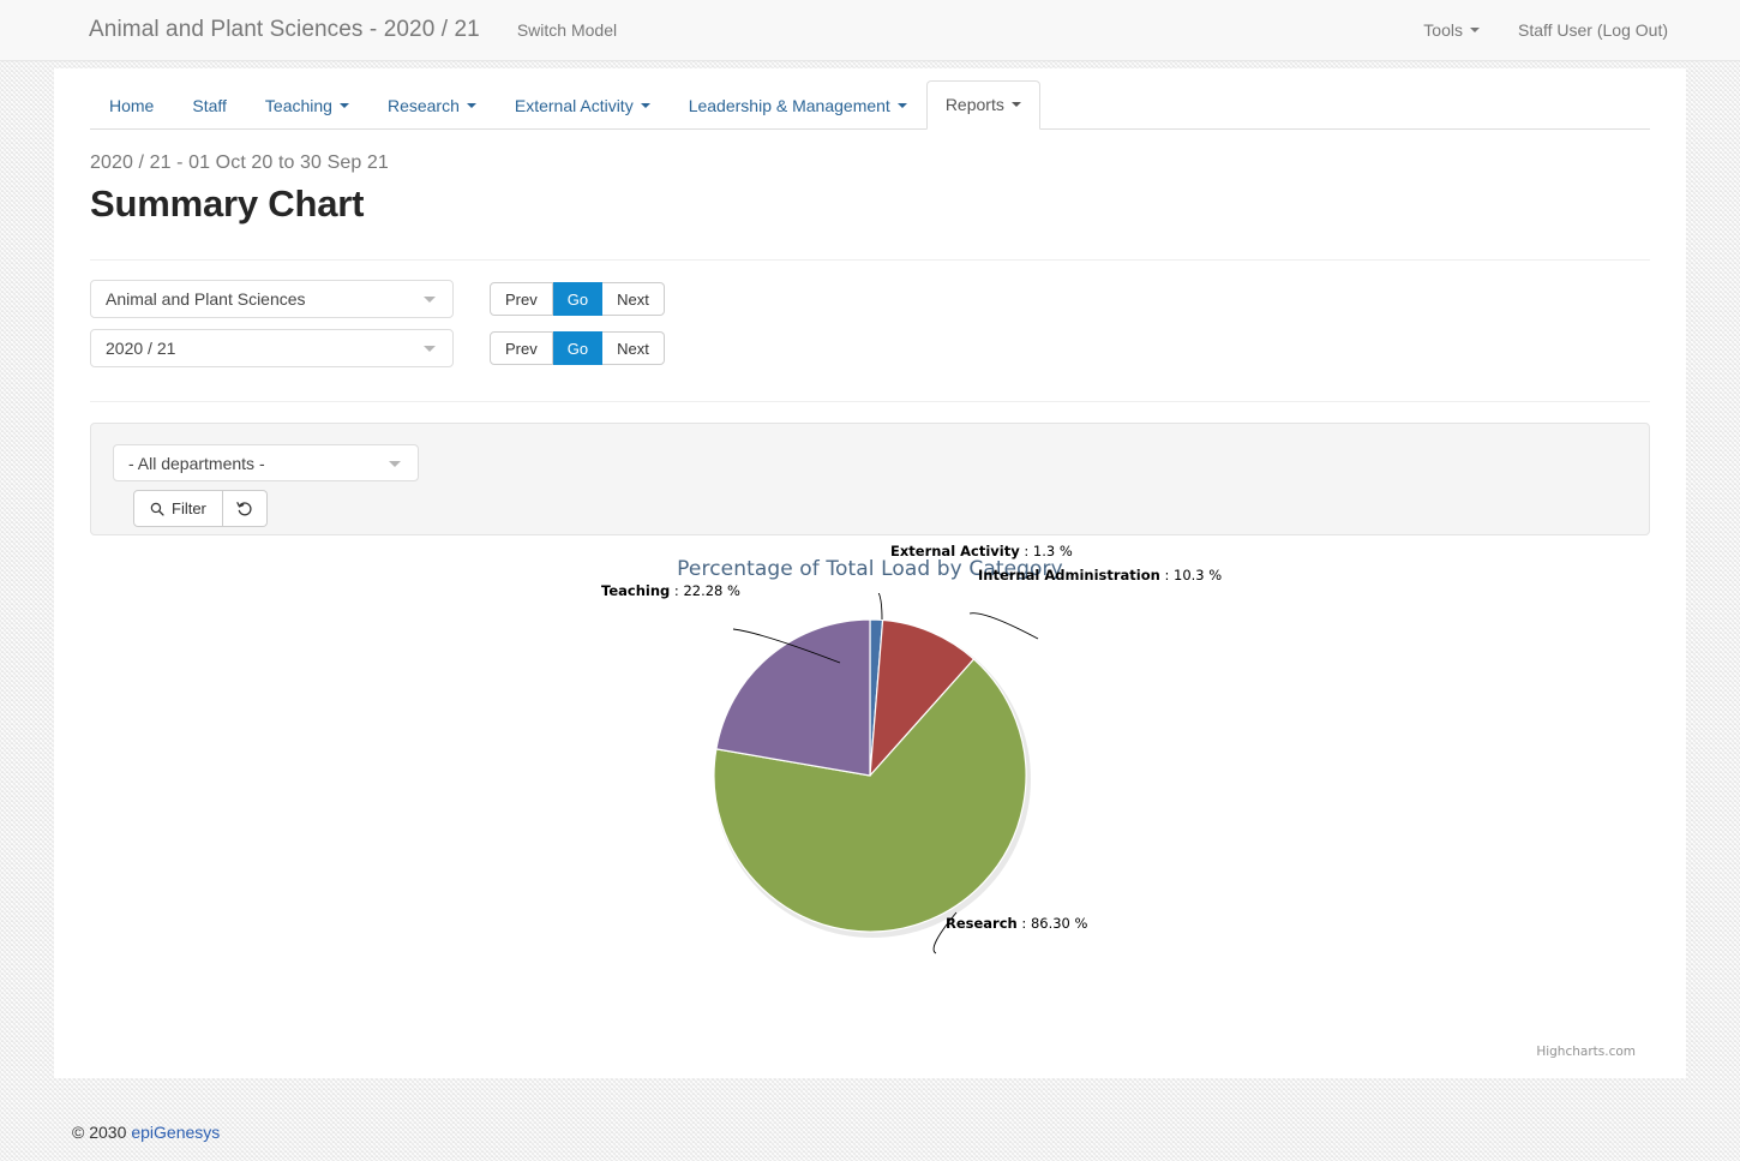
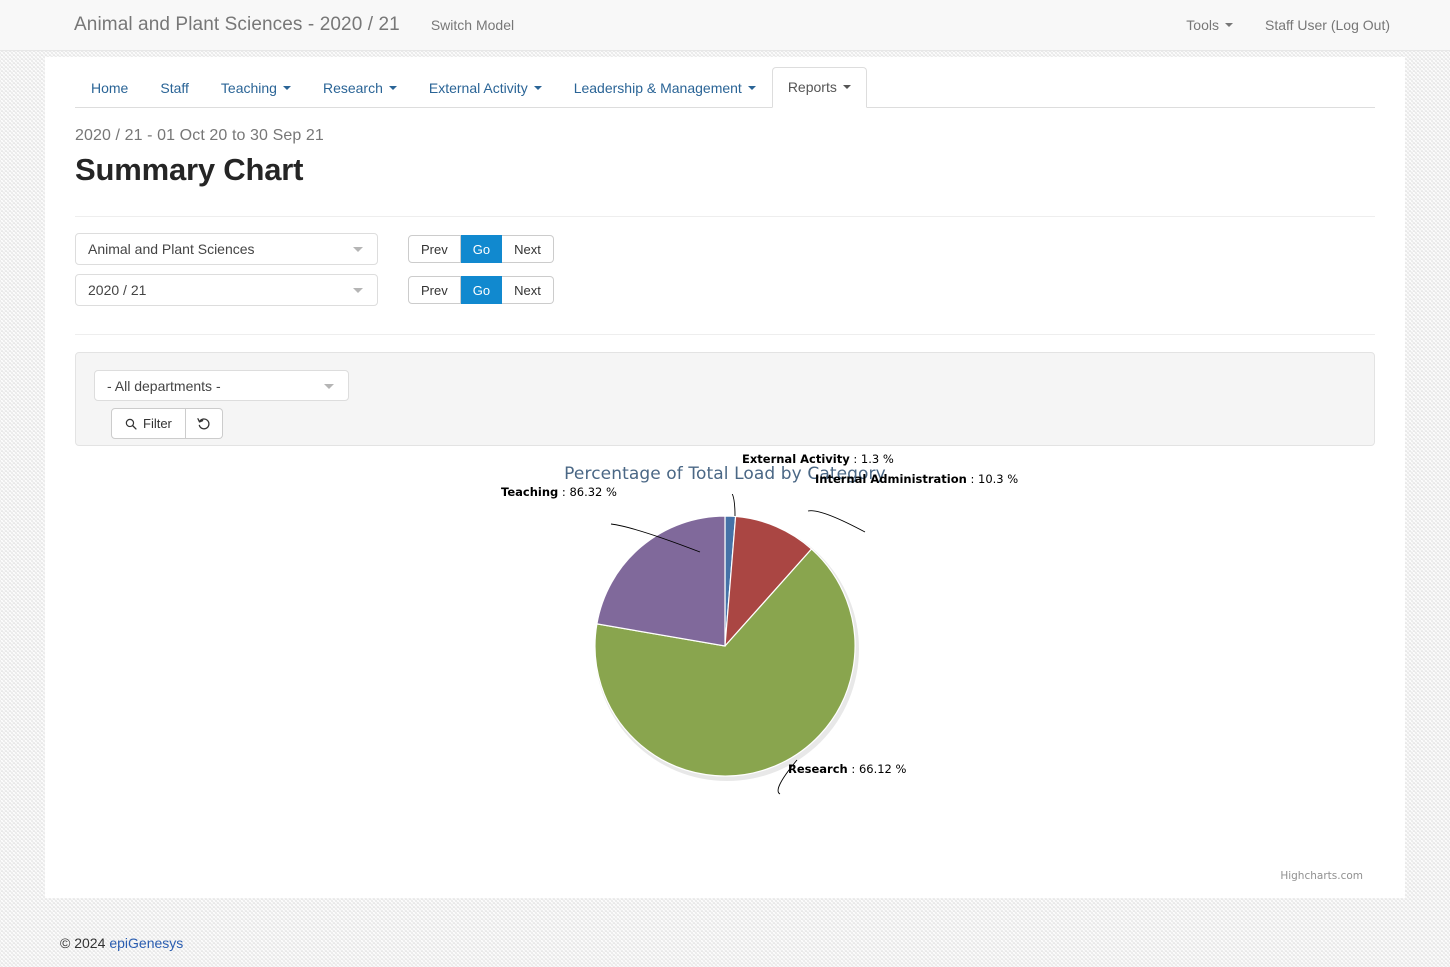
  Animal and Plant Sciences - 2020 / 21
  Switch Model
  Tools
  Staff User (Log Out)
  Home
  Staff
  Teaching
  Research
  External Activity
  Leadership & Management
  Reports
  2020 / 21 - 01 Oct 20 to 30 Sep 21
  Summary Chart
  Animal and Plant Sciences
  Prev
  Go
  Next
  2020 / 21
  Prev
  Go
  Next
  - All departments -
  Filter
  Percentage of Total Load by Category
- Teaching : 22.28 %
+ Teaching : 86.32 %
  External Activity : 1.3 %
  Internal Administration : 10.3 %
- Research : 86.30 %
+ Research : 66.12 %
  Highcharts.com
- © 2030
+ © 2024
  epiGenesys
